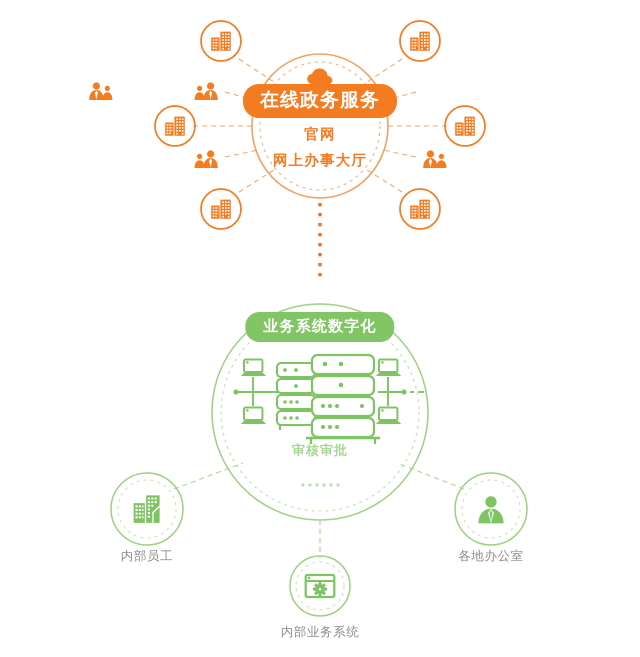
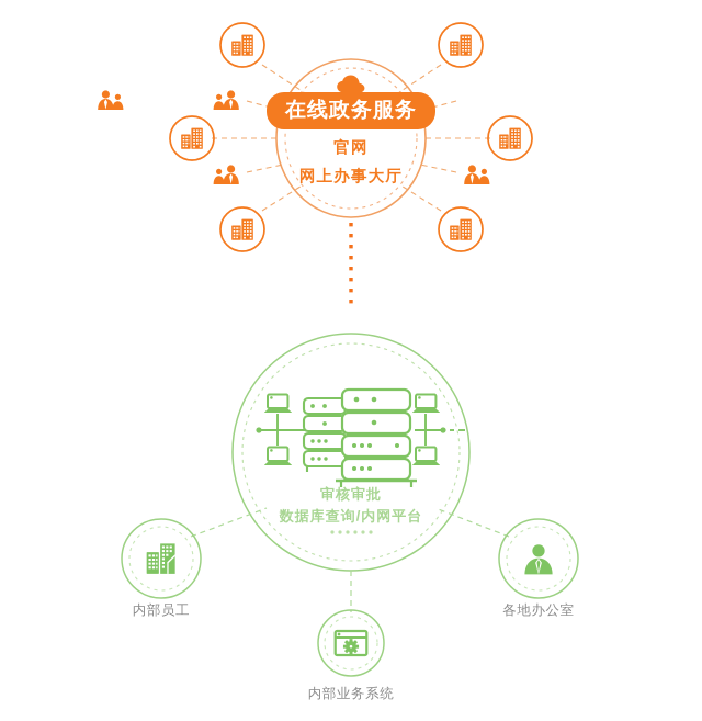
  在线政务服务
  官网
  网上办事大厅
- 业务系统数字化
  审核审批
+ 数据库查询/内网平台
  内部员工
  内部业务系统
  各地办公室
